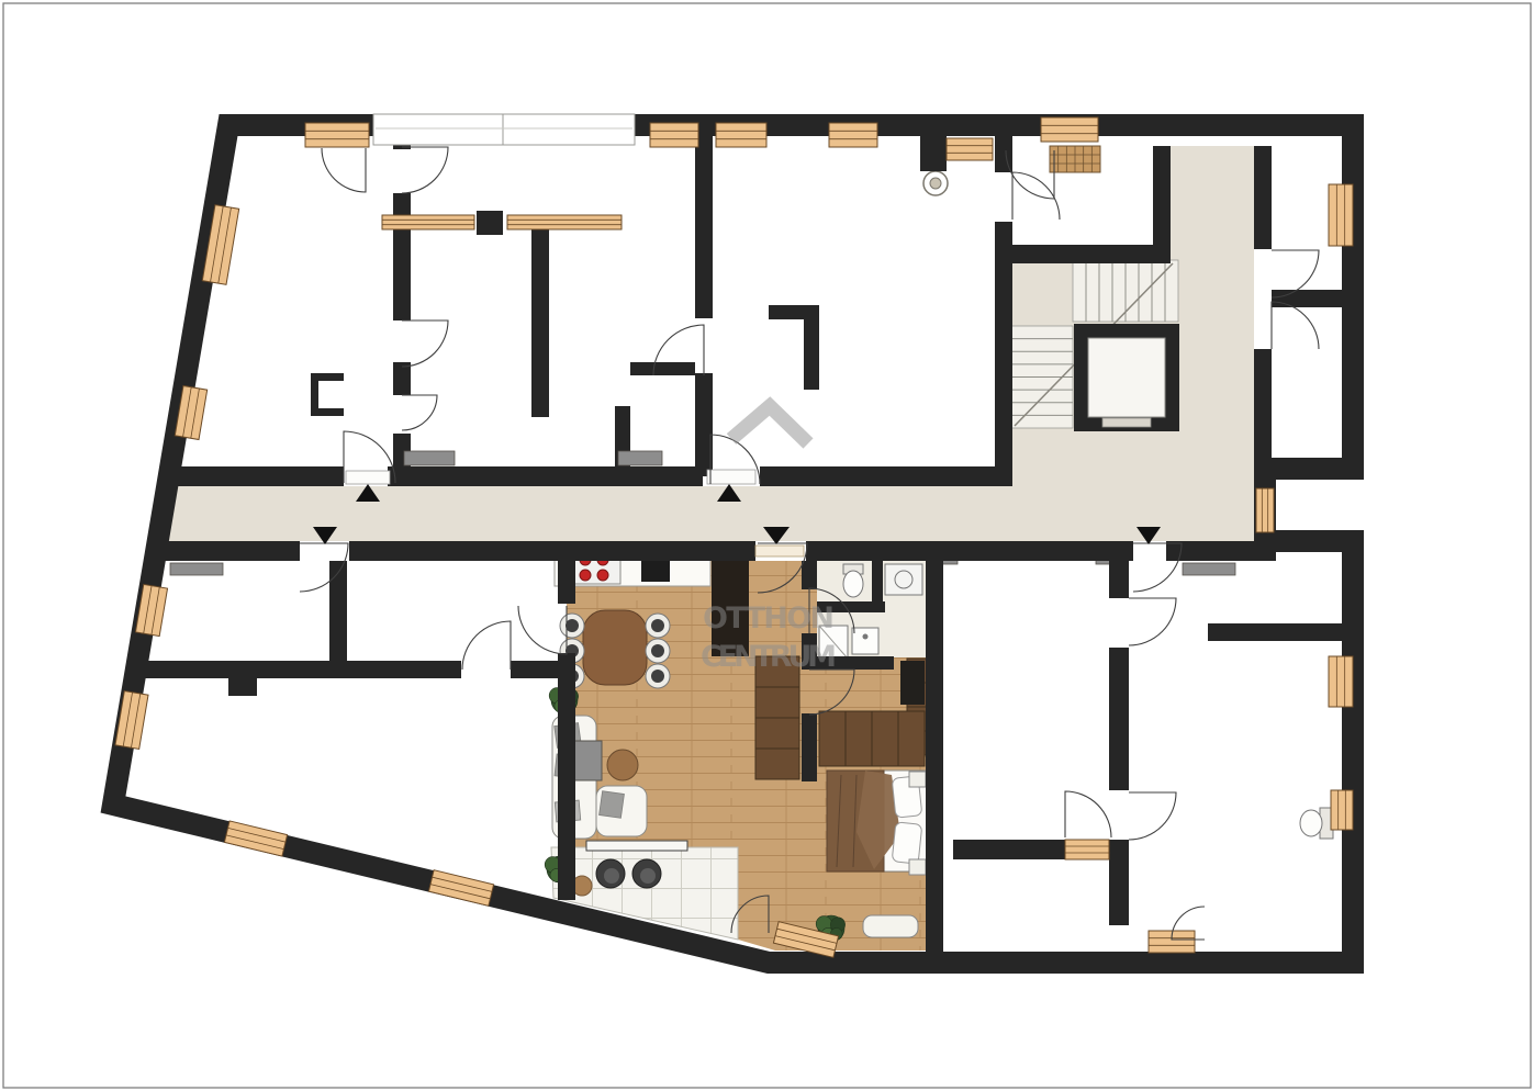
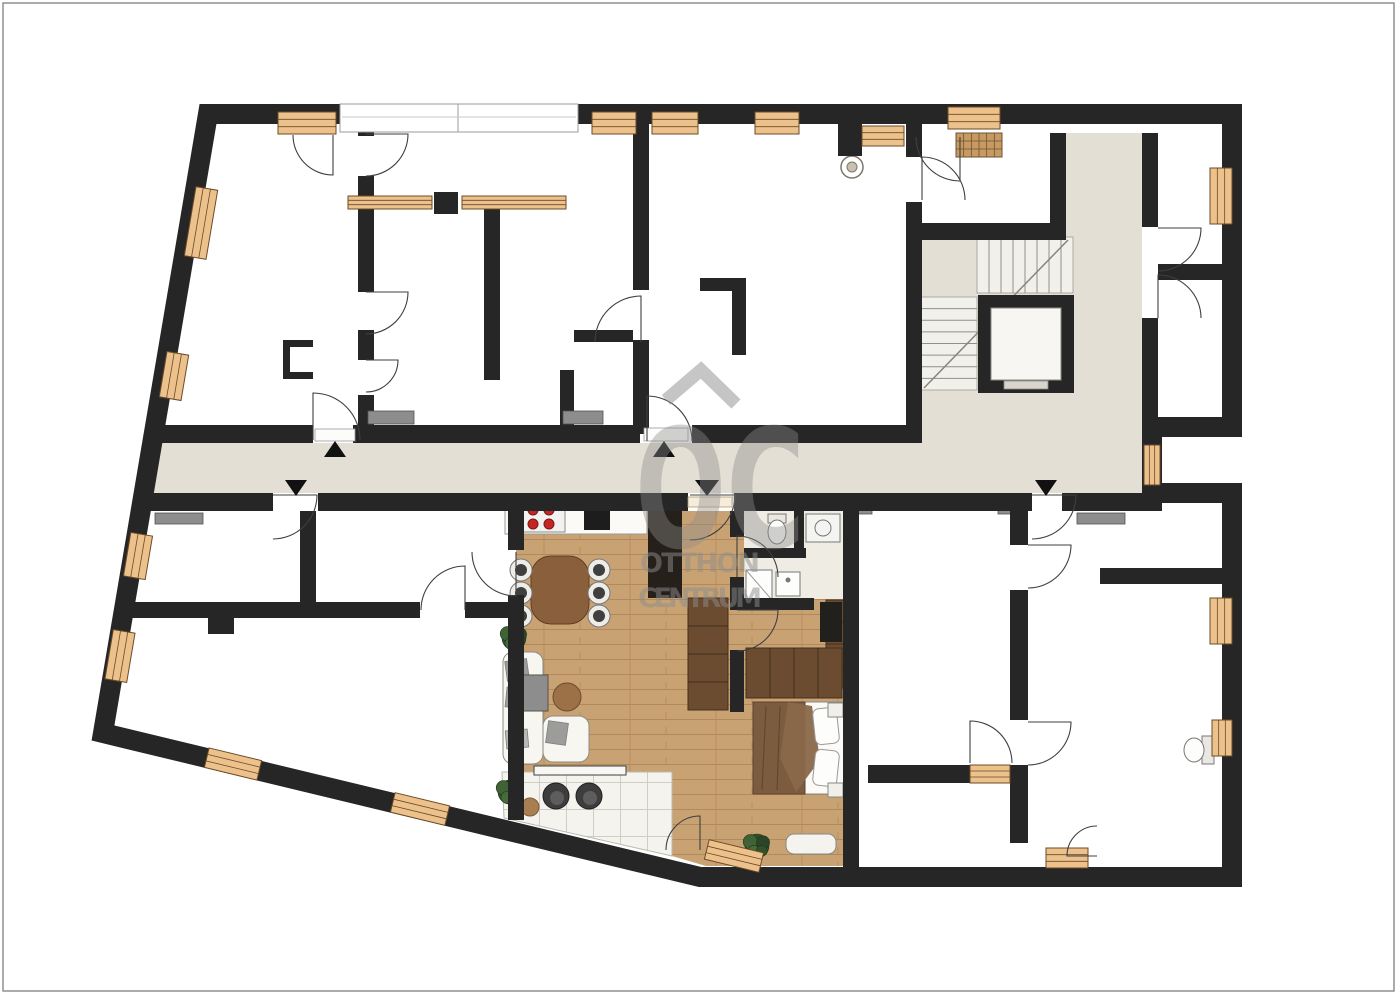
+ OC
  OTTHON
  CENTRUM
